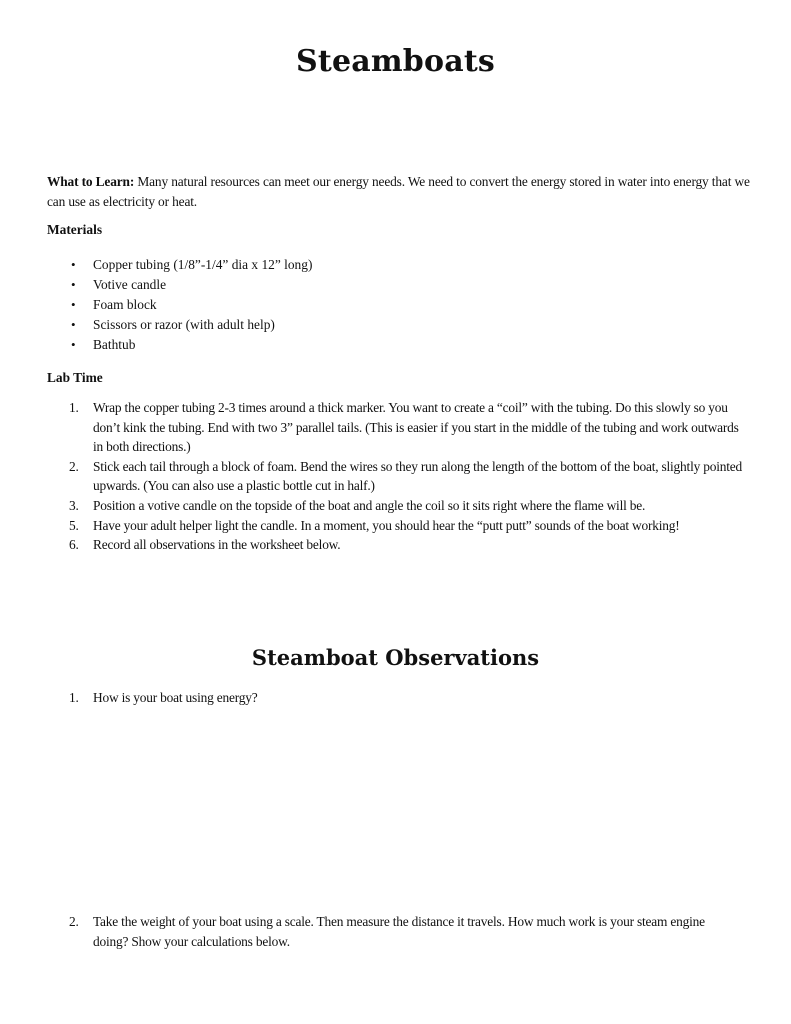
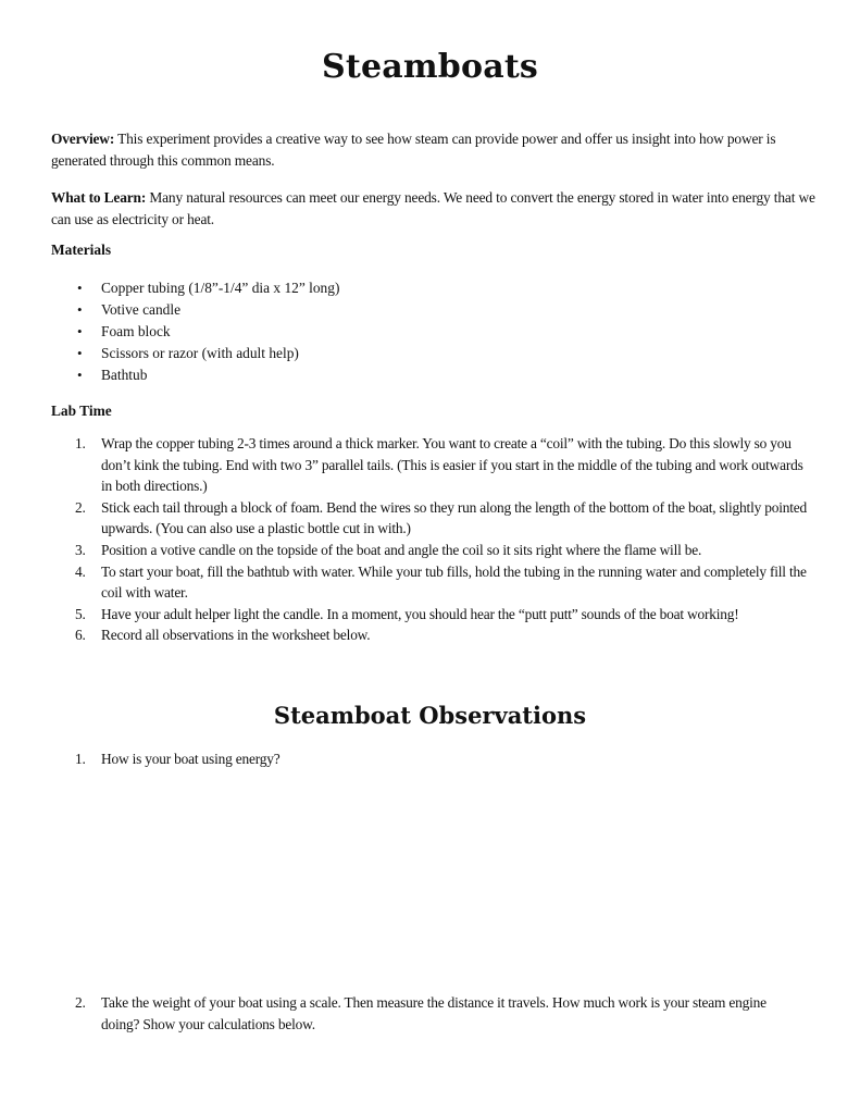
  Steamboats
+ Overview: This experiment provides a creative way to see how steam can provide power and offer us insight into how power is generated through this common means.
  What to Learn: Many natural resources can meet our energy needs. We need to convert the energy stored in water into energy that we can use as electricity or heat.
  Materials
  •
  Copper tubing (1/8”-1/4” dia x 12” long)
  •
  Votive candle
  •
  Foam block
  •
  Scissors or razor (with adult help)
  •
  Bathtub
  Lab Time
  1.
  Wrap the copper tubing 2-3 times around a thick marker. You want to create a “coil” with the tubing. Do this slowly so you don’t kink the tubing. End with two 3” parallel tails. (This is easier if you start in the middle of the tubing and work outwards in both directions.)
  2.
- Stick each tail through a block of foam. Bend the wires so they run along the length of the bottom of the boat, slightly pointed upwards. (You can also use a plastic bottle cut in half.)
+ Stick each tail through a block of foam. Bend the wires so they run along the length of the bottom of the boat, slightly pointed upwards. (You can also use a plastic bottle cut in with.)
  3.
  Position a votive candle on the topside of the boat and angle the coil so it sits right where the flame will be.
+ 4.
+ To start your boat, fill the bathtub with water. While your tub fills, hold the tubing in the running water and completely fill the coil with water.
  5.
  Have your adult helper light the candle. In a moment, you should hear the “putt putt” sounds of the boat working!
  6.
  Record all observations in the worksheet below.
  Steamboat Observations
  1.
  How is your boat using energy?
  2.
  Take the weight of your boat using a scale. Then measure the distance it travels. How much work is your steam engine doing? Show your calculations below.
